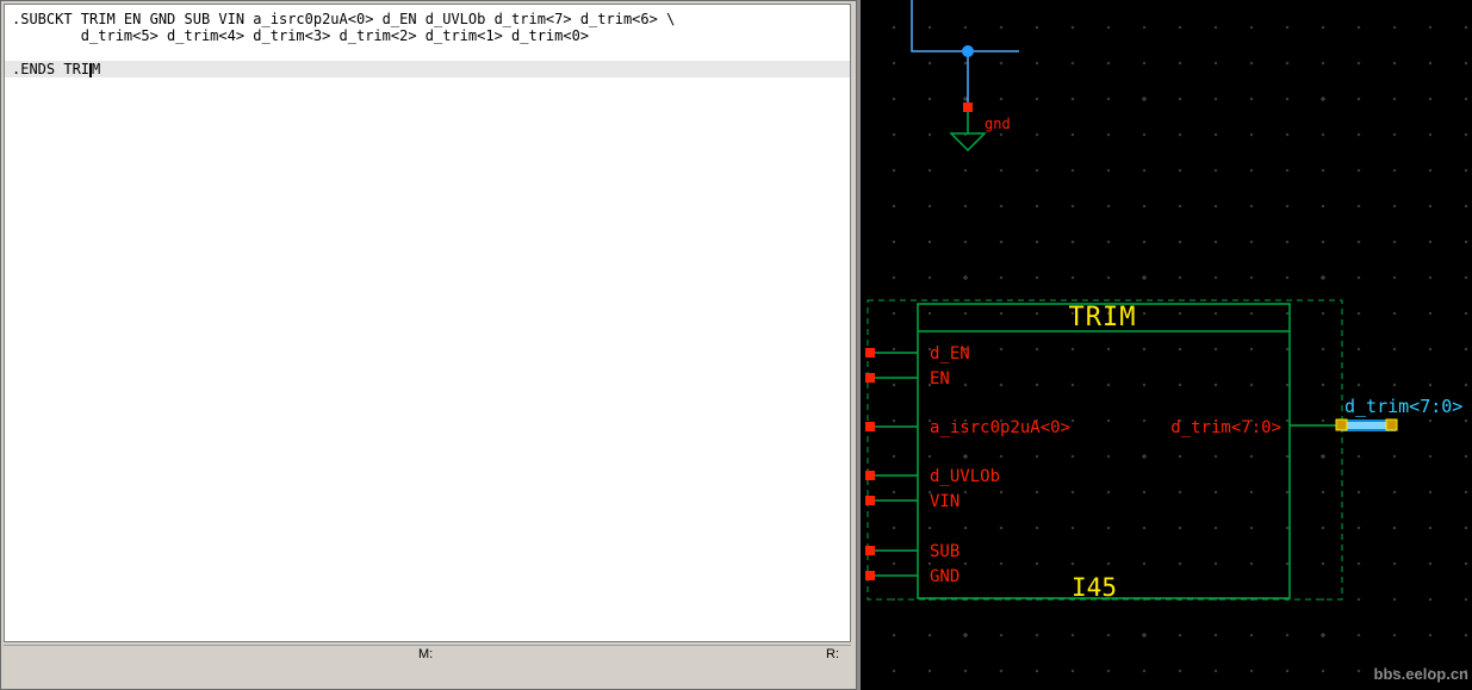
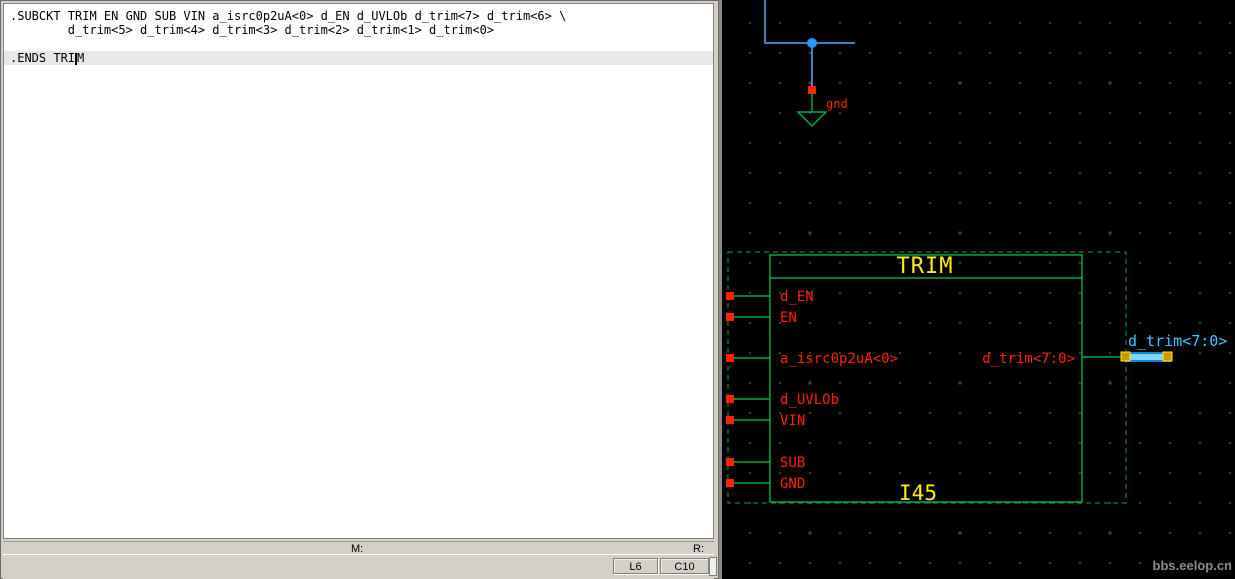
  .SUBCKT TRIM EN GND SUB VIN a_isrc0p2uA<0> d_EN d_UVLOb d_trim<7> d_trim<6> \
  d_trim<5> d_trim<4> d_trim<3> d_trim<2> d_trim<1> d_trim<0>
  .ENDS TRI M
  M:
  R:
+ L6
+ C10
  gnd
  TRIM
  d_EN
  EN
  a_isrc0p2uA<0>
  d_UVLOb
  VIN
  SUB
  GND
  d_trim<7:0>
  d_trim<7:0>
  I45
  bbs.eelop.cn
